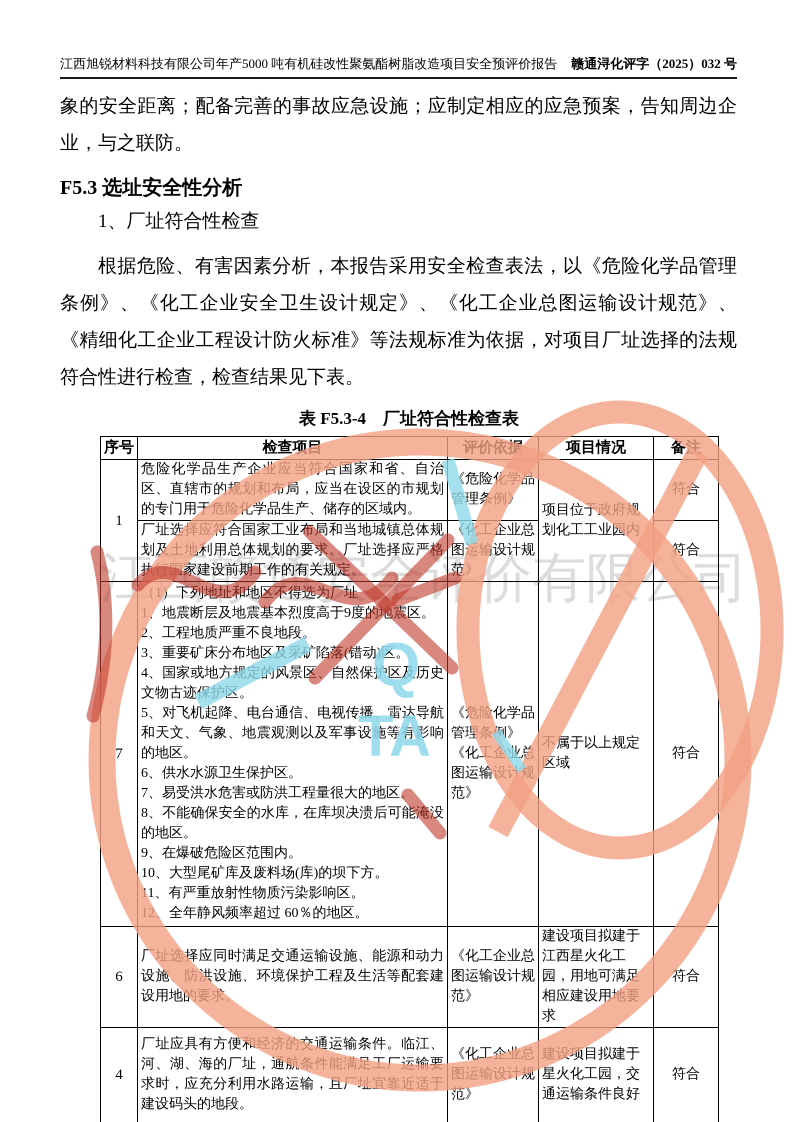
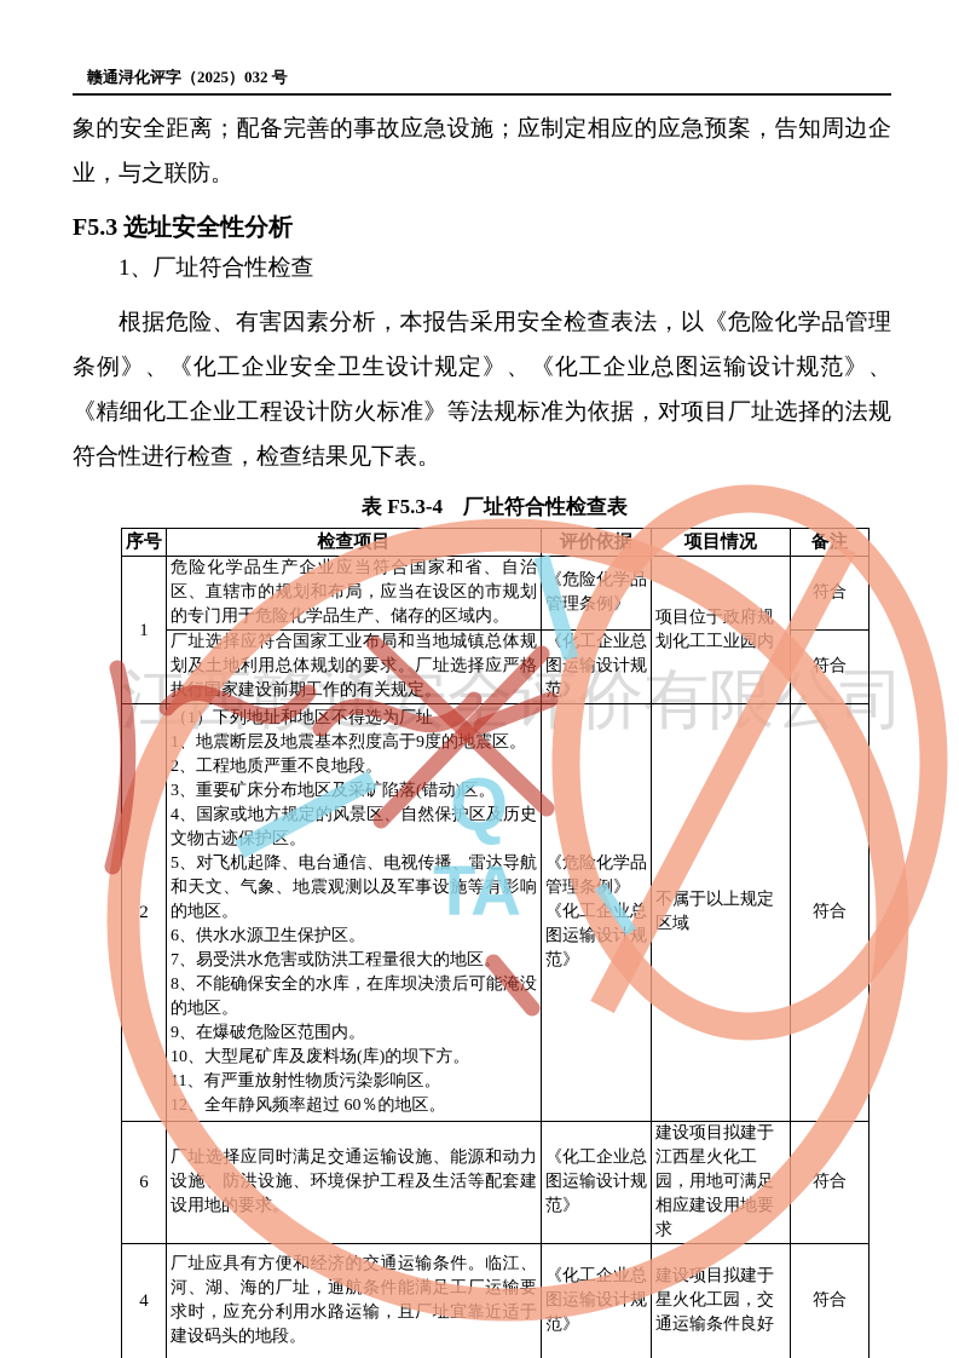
  江西赣通安全评价有限公司
- 江西旭锐材料科技有限公司年产5000 吨有机硅改性聚氨酯树脂改造项目安全预评价报告
  赣通浔化评字（2025）032 号
  象的安全距离；配备完善的事故应急设施；应制定相应的应急预案，告知周边企业，与之联防。
  F5.3 选址安全性分析
  1、厂址符合性检查
  根据危险、有害因素分析，本报告采用安全检查表法，以《危险化学品管理条例》、《化工企业安全卫生设计规定》、《化工企业总图运输设计规范》、《精细化工企业工程设计防火标准》等法规标准为依据，对项目厂址选择的法规符合性进行检查，检查结果见下表。
  表 F5.3-4 厂址符合性检查表
  序号	检查项目	评价依据	项目情况	备注
  1	危险化学品生产企业应当符合国家和省、自治区、直辖市的规划和布局，应当在设区的市规划的专门用于危险化学品生产、储存的区域内。	危险化学品理条例》	项目位于政府规划化工工业园内	合
  厂址选择应符合国家工业布局和当地城镇总体规划及土地利用总体规划的要求。厂址选择应严格执行国家建设前期工作的有关规定。	《工企业总图运输设计规范》	符合
- 7	（1）下列地址和地区不得选为厂址 1、地震断层及地震基本烈度高于9度的地震区。 2、工程地质严重不良地段。 3、重要矿床分布地区矿陷落(错动)区。 4、国家或地方风景区、自然保护区及历史文物古迹区。 5、对飞机起降、电台通信、电视传播、雷达导航和天文、气象、地震观测以及军事设施等有影响的地区。 6、供水水源卫生保护区。 7、易受洪水危害或防洪工程量很大的地区。 8、不能确保安全的水库，在库坝决溃后可能淹没的地区。 9、在爆破危险区范围内。 10、大型尾矿库及废料场(库)的坝下方。 11、有严重放射性物质污染影响区。 12、全年静风频率超过 60％的地区。	《危险化学品管理条》《化工企图运输设计范》	属于以上规定区域	符合
+ 2	（1）下列地址和地区不得选为厂址 1、地震断层及地震基本烈度高于9度的地震区。 2、工程地质严重不良地段。 3、重要矿床分布地区矿陷落(错动)区。 4、国家或地方风景区、自然保护区及历史文物古迹区。 5、对飞机起降、电台通信、电视传播、雷达导航和天文、气象、地震观测以及军事设施等有影响的地区。 6、供水水源卫生保护区。 7、易受洪水危害或防洪工程量很大的地区。 8、不能确保安全的水库，在库坝决溃后可能淹没的地区。 9、在爆破危险区范围内。 10、大型尾矿库及废料场(库)的坝下方。 11、有严重放射性物质污染影响区。 12、全年静风频率超过 60％的地区。	《危险化学品管理条》《化工企图运输设计范》	属于以上规定区域	符合
  6	厂址选择应同时满足交通运输设施、能源和动力设施、防洪设施、环境保护工程及生活等配套建设用地的要求。	《化工企业总图运输设计规范》	建设项目拟建于江西星火化工园，用地可满足相应建设用地要求	符合
  4	厂址应具有方便和经济的交通运输条件。临江、河、湖、海的厂址，通航条件能满足工厂运输要求时，应充分利用水路运输，且厂址宜靠近适于建设码头的地段。	《化工企业总图运输设计规范》	建设项目拟建于星火化工园，交通运输条件良好	符合
  Q
  TA
